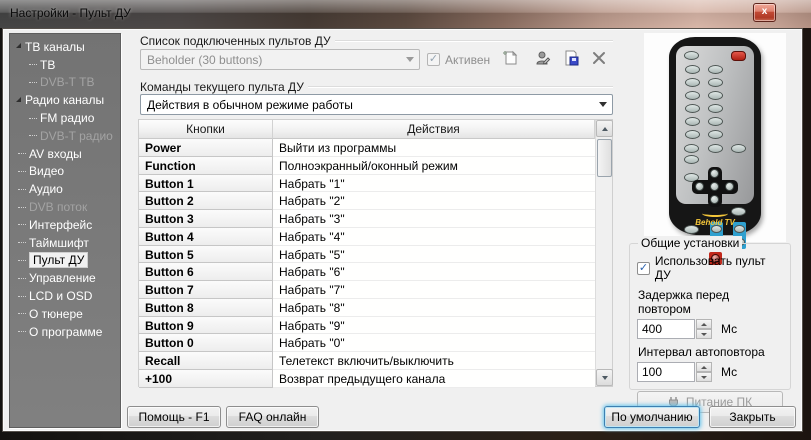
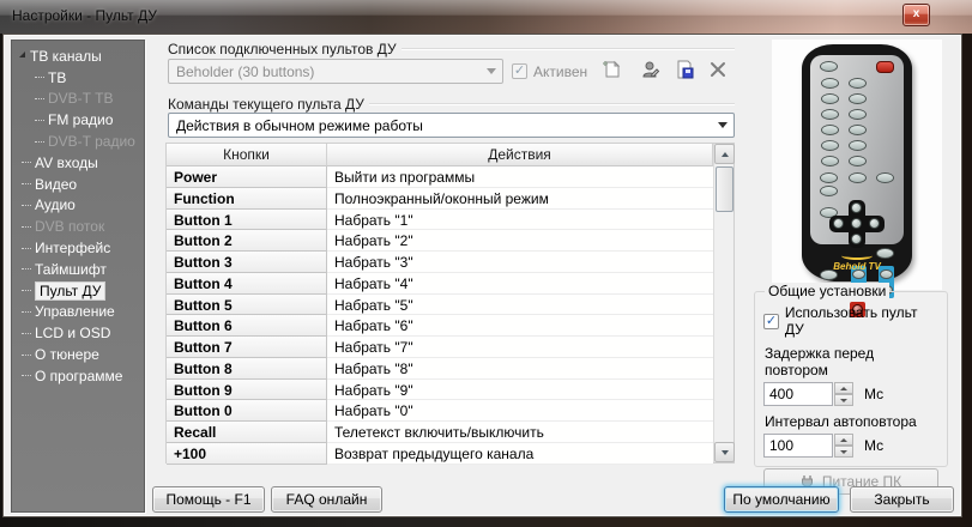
  Настройки - Пульт ДУ
  x
  ТВ каналы
  ТВ
  DVB-T ТВ
- Радио каналы
  FM радио
  DVB-T радио
  AV входы
  Видео
  Аудио
  DVB поток
  Интерфейс
  Таймшифт
  Пульт ДУ
  Управление
  LCD и OSD
  О тюнере
  О программе
  Список подключенных пультов ДУ
  Beholder (30 buttons)
  ✓
  Активен
  Команды текущего пульта ДУ
  Действия в обычном режиме работы
  Кнопки
  Действия
  Power
  Выйти из программы
  Function
  Полноэкранный/оконный режим
  Button 1
  Набрать "1"
  Button 2
  Набрать "2"
  Button 3
  Набрать "3"
  Button 4
  Набрать "4"
  Button 5
  Набрать "5"
  Button 6
  Набрать "6"
  Button 7
  Набрать "7"
  Button 8
  Набрать "8"
  Button 9
  Набрать "9"
  Button 0
  Набрать "0"
  Recall
  Телетекст включить/выключить
  +100
  Возврат предыдущего канала
  Behold TV
  Общие установки
  ✓
  Использовать пульт ДУ
  Задержка перед повтором
  400
  Мс
  Интервал автоповтора
  100
  Мс
  Питание ПК
  Помощь - F1
  FAQ онлайн
  По умолчанию
  Закрыть
